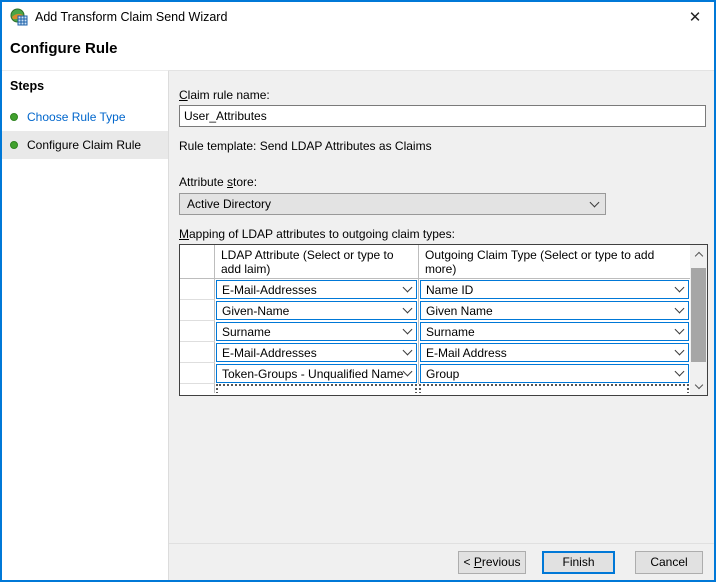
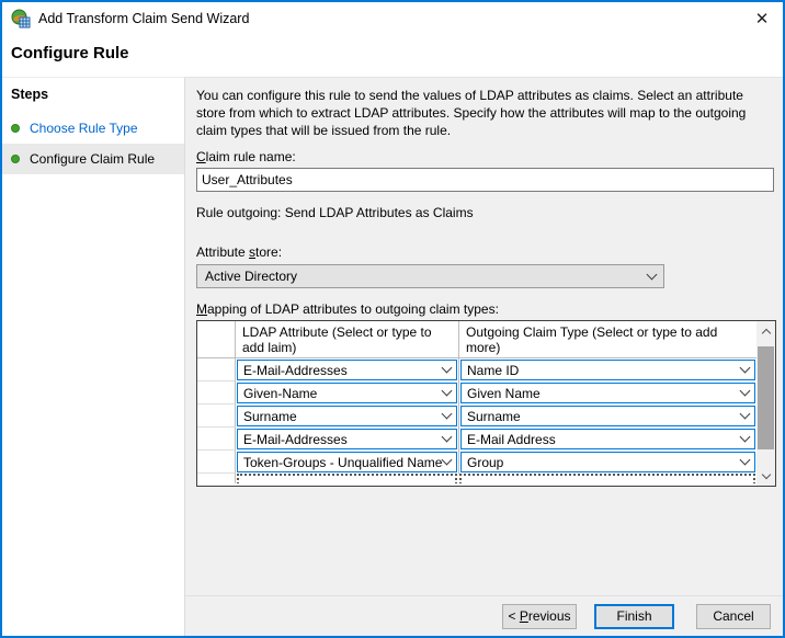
  Add Transform Claim Send Wizard
  ✕
  Configure Rule
  Steps
  Choose Rule Type
  Configure Claim Rule
+ You can configure this rule to send the values of LDAP attributes as claims. Select an attribute store from which to extract LDAP attributes. Specify how the attributes will map to the outgoing claim types that will be issued from the rule.
  Claim rule name:
  User_Attributes
- Rule template: Send LDAP Attributes as Claims
+ Rule outgoing: Send LDAP Attributes as Claims
  Attribute store:
  Active Directory
  Mapping of LDAP attributes to outgoing claim types:
  LDAP Attribute (Select or type to add laim)
  Outgoing Claim Type (Select or type to add more)
  E-Mail-Addresses
  Name ID
  Given-Name
  Given Name
  Surname
  Surname
  E-Mail-Addresses
  E-Mail Address
  Token-Groups - Unqualified Name
  Group
  < Previous
  Finish
  Cancel
